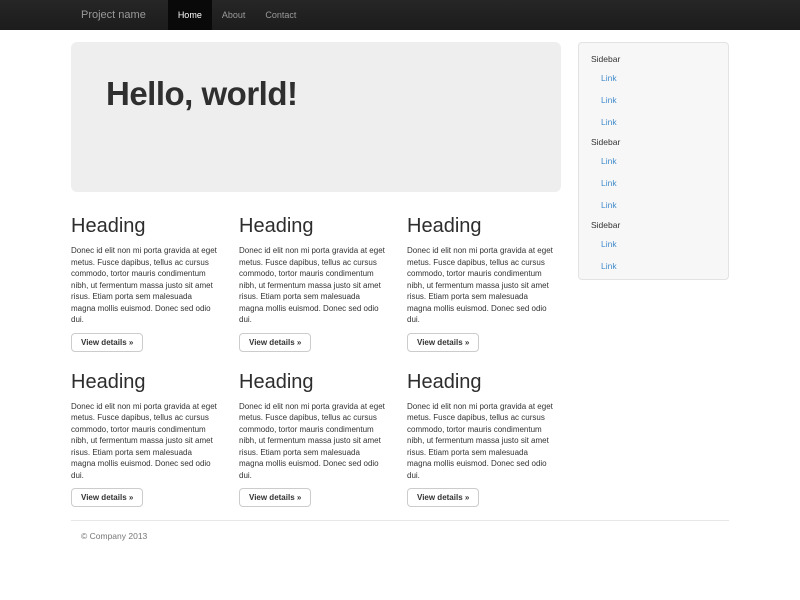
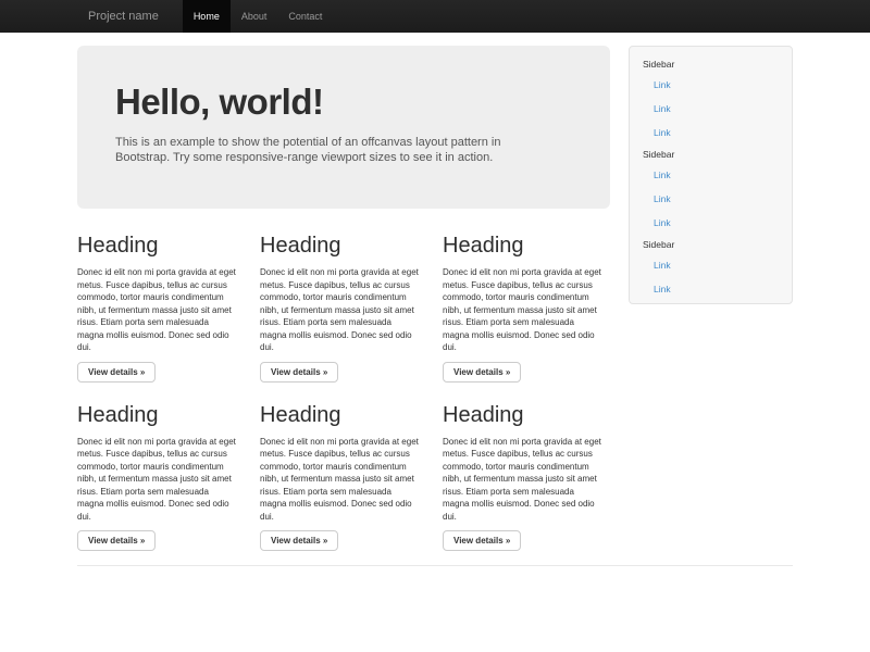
  Project name
  Home
  About
  Contact
  Hello, world!
+ This is an example to show the potential of an offcanvas layout pattern in Bootstrap. Try some responsive-range viewport sizes to see it in action.
  Heading
  Donec id elit non mi porta gravida at eget metus. Fusce dapibus, tellus ac cursus commodo, tortor mauris condimentum nibh, ut fermentum massa justo sit amet risus. Etiam porta sem malesuada magna mollis euismod. Donec sed odio dui.
  View details »
  Heading
  Donec id elit non mi porta gravida at eget metus. Fusce dapibus, tellus ac cursus commodo, tortor mauris condimentum nibh, ut fermentum massa justo sit amet risus. Etiam porta sem malesuada magna mollis euismod. Donec sed odio dui.
  View details »
  Heading
  Donec id elit non mi porta gravida at eget metus. Fusce dapibus, tellus ac cursus commodo, tortor mauris condimentum nibh, ut fermentum massa justo sit amet risus. Etiam porta sem malesuada magna mollis euismod. Donec sed odio dui.
  View details »
  Heading
  Donec id elit non mi porta gravida at eget metus. Fusce dapibus, tellus ac cursus commodo, tortor mauris condimentum nibh, ut fermentum massa justo sit amet risus. Etiam porta sem malesuada magna mollis euismod. Donec sed odio dui.
  View details »
  Heading
  Donec id elit non mi porta gravida at eget metus. Fusce dapibus, tellus ac cursus commodo, tortor mauris condimentum nibh, ut fermentum massa justo sit amet risus. Etiam porta sem malesuada magna mollis euismod. Donec sed odio dui.
  View details »
  Heading
  Donec id elit non mi porta gravida at eget metus. Fusce dapibus, tellus ac cursus commodo, tortor mauris condimentum nibh, ut fermentum massa justo sit amet risus. Etiam porta sem malesuada magna mollis euismod. Donec sed odio dui.
  View details »
  Sidebar
  Link
  Link
  Link
  Sidebar
  Link
  Link
  Link
  Sidebar
  Link
  Link
- © Company 2013
